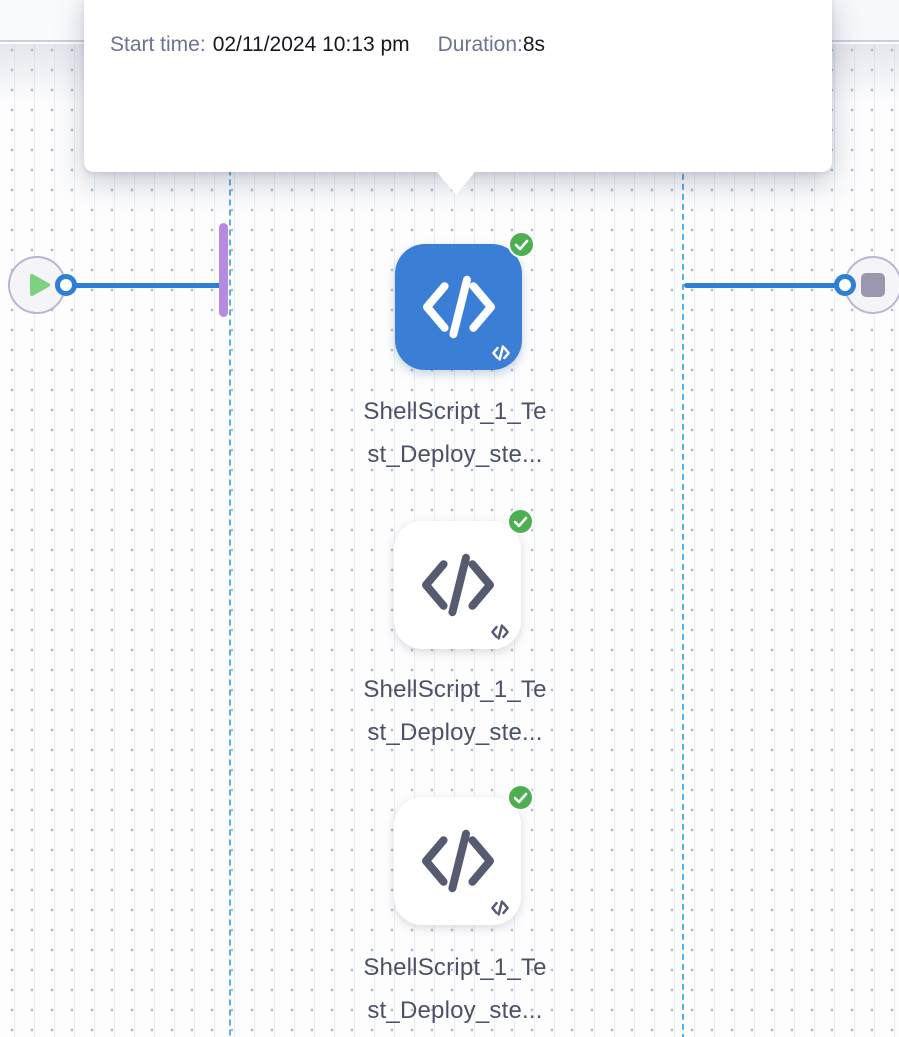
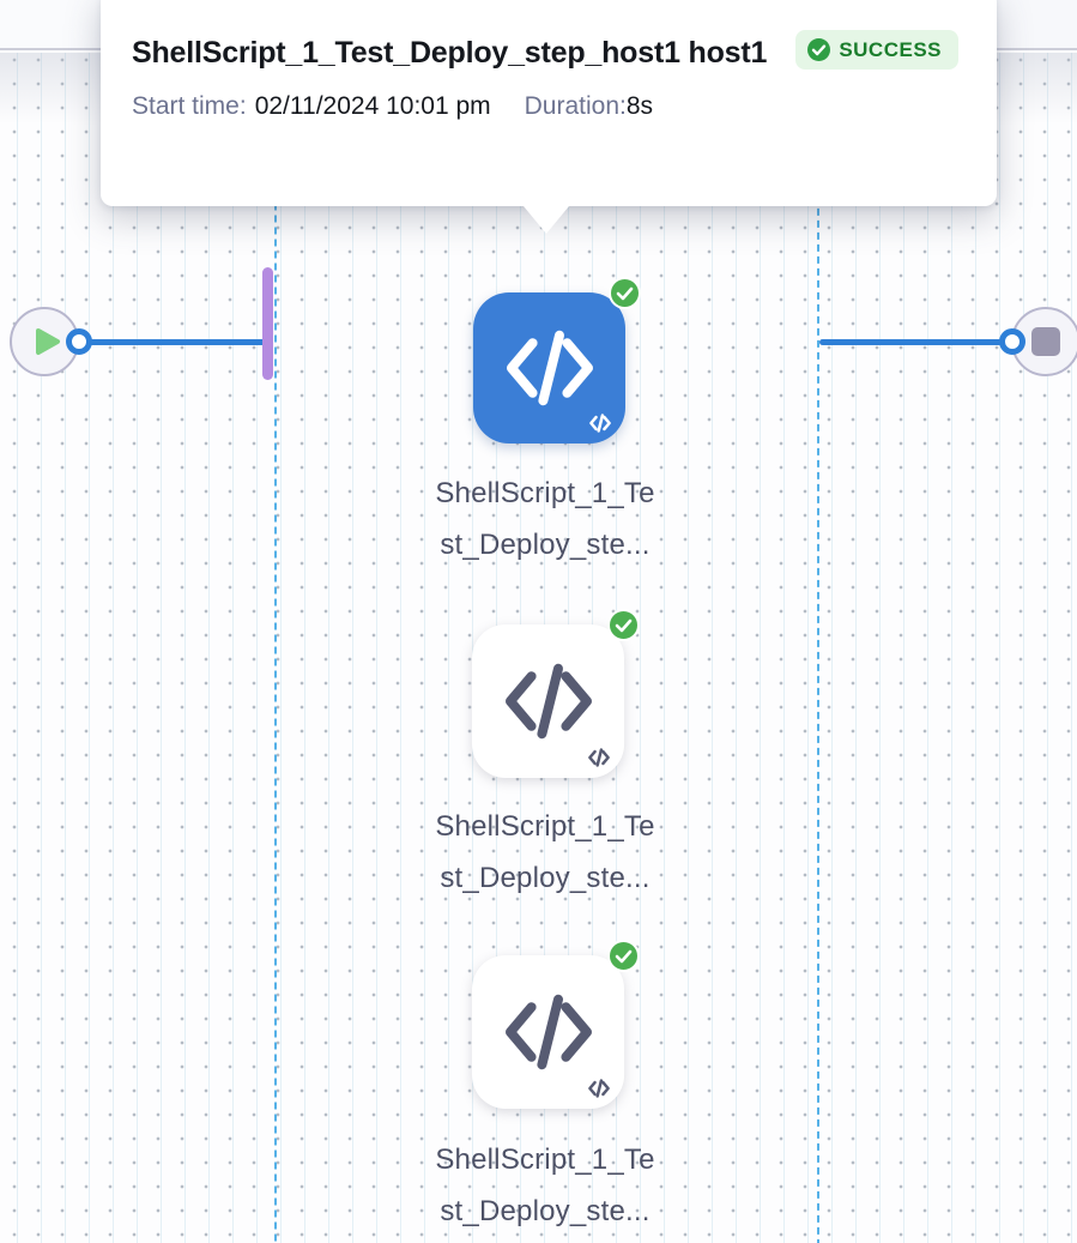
  ShellScript_1_Te
  st_Deploy_ste...
  ShellScript_1_Te
  st_Deploy_ste...
  ShellScript_1_Te
  st_Deploy_ste...
+ ShellScript_1_Test_Deploy_step_host1 host1
+ SUCCESS
  Start time:
- 02/11/2024 10:13 pm
+ 02/11/2024 10:01 pm
  Duration:
  8s
